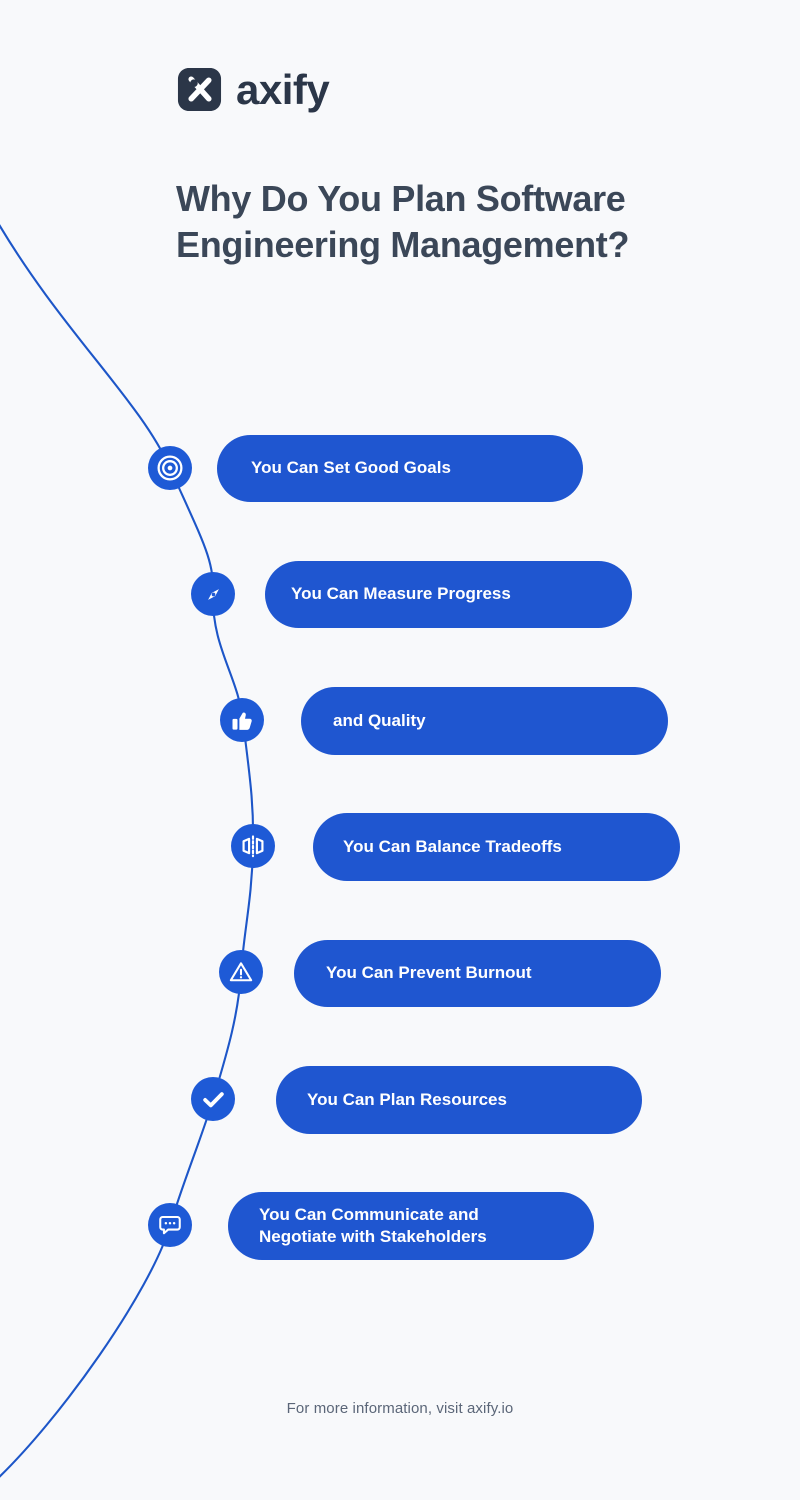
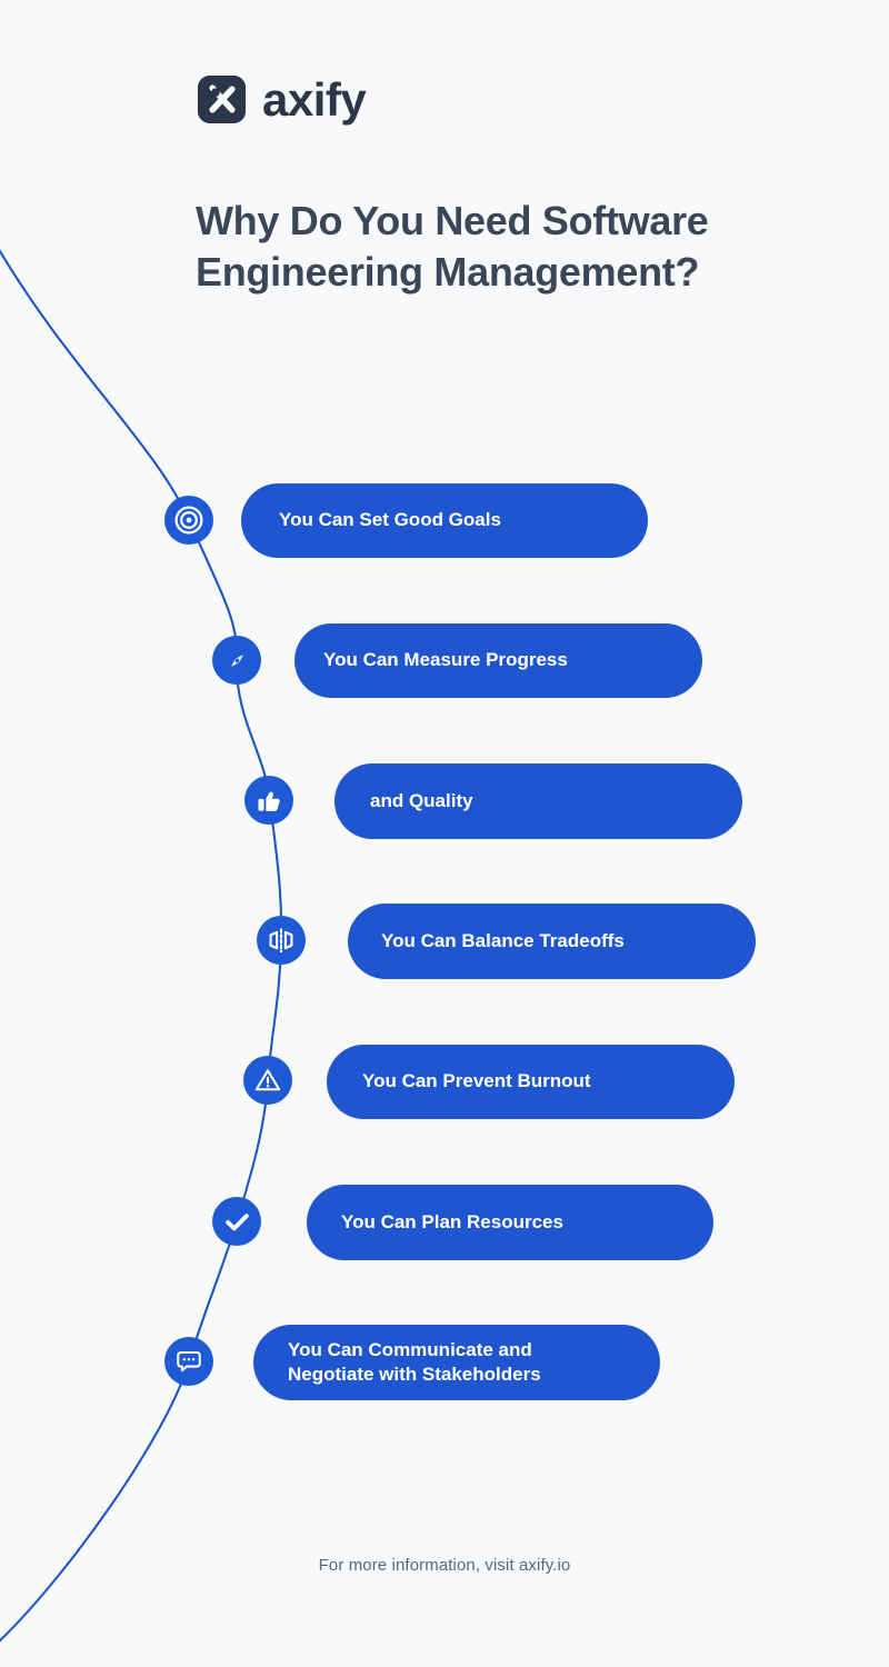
  axify
- Why Do You Plan Software Engineering Management?
+ Why Do You Need Software Engineering Management?
  You Can Set Good Goals
  You Can Measure Progress
  and Quality
  You Can Balance Tradeoffs
  You Can Prevent Burnout
  You Can Plan Resources
  You Can Communicate and
  Negotiate with Stakeholders
  For more information, visit axify.io
